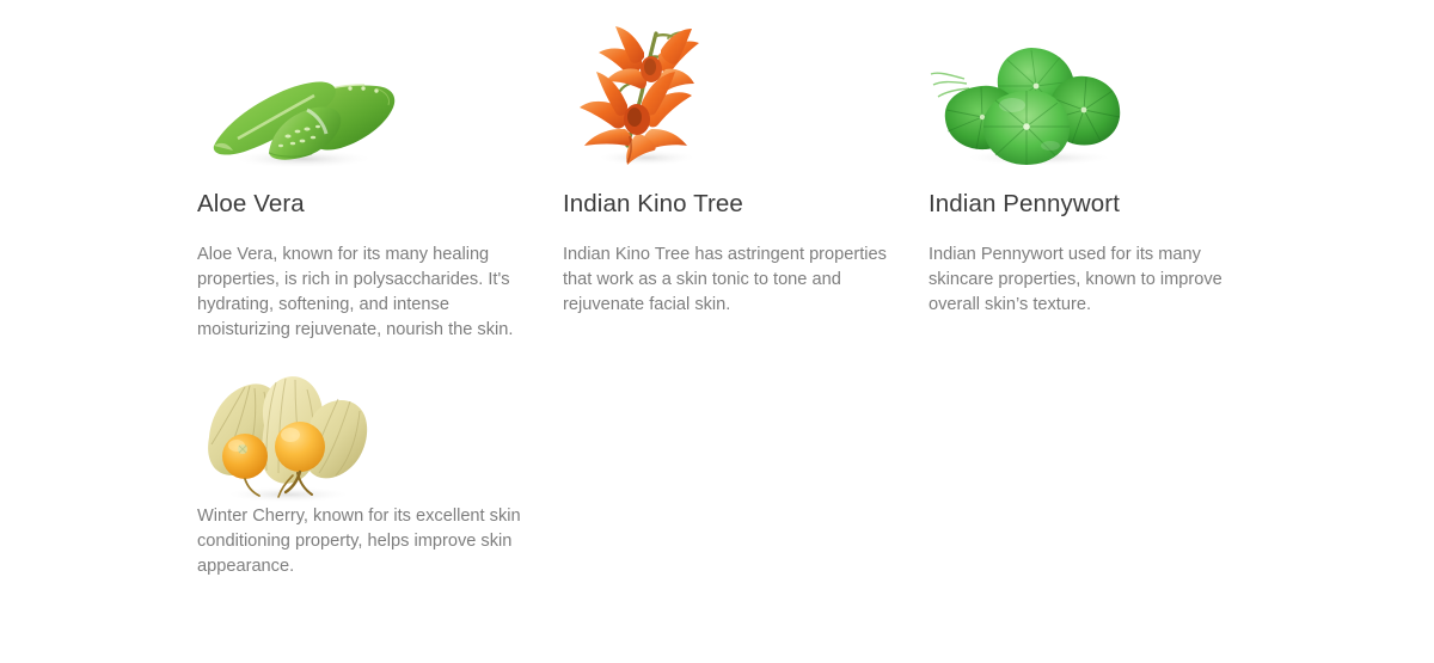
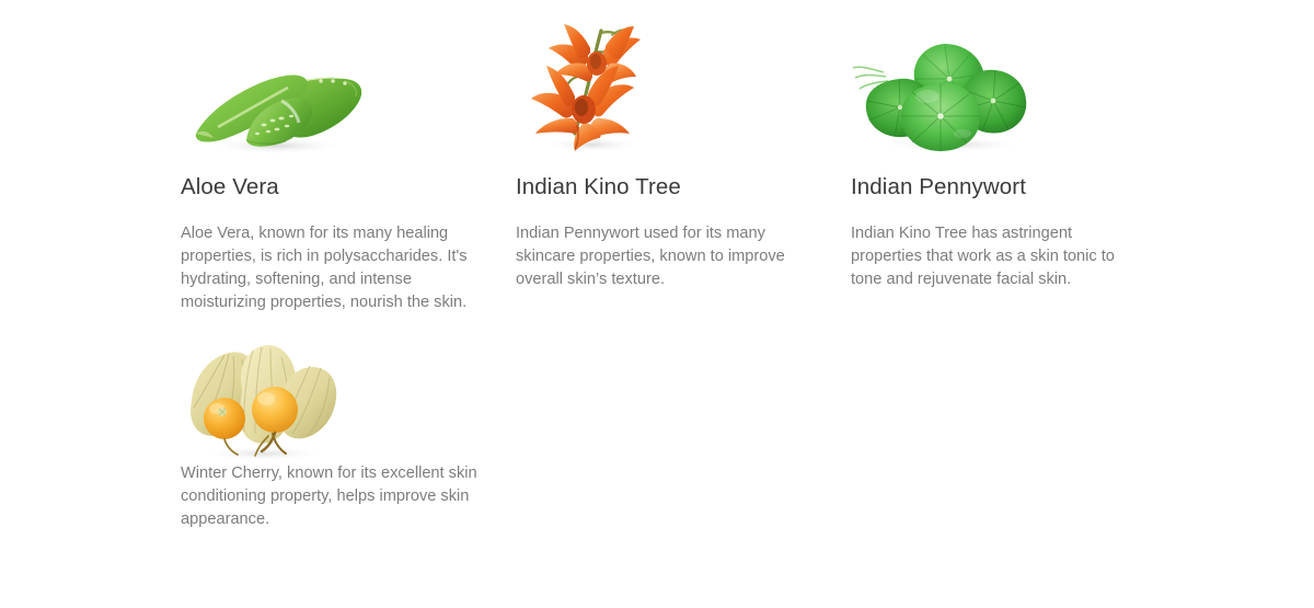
  Aloe Vera
- Aloe Vera, known for its many healing properties, is rich in polysaccharides. It's hydrating, softening, and intense moisturizing rejuvenate, nourish the skin.
+ Aloe Vera, known for its many healing properties, is rich in polysaccharides. It's hydrating, softening, and intense moisturizing properties, nourish the skin.
  Indian Kino Tree
- Indian Kino Tree has astringent properties that work as a skin tonic to tone and rejuvenate facial skin.
+ Indian Pennywort used for its many skincare properties, known to improve overall skin’s texture.
  Indian Pennywort
- Indian Pennywort used for its many skincare properties, known to improve overall skin’s texture.
+ Indian Kino Tree has astringent properties that work as a skin tonic to tone and rejuvenate facial skin.
  Winter Cherry, known for its excellent skin conditioning property, helps improve skin appearance.
